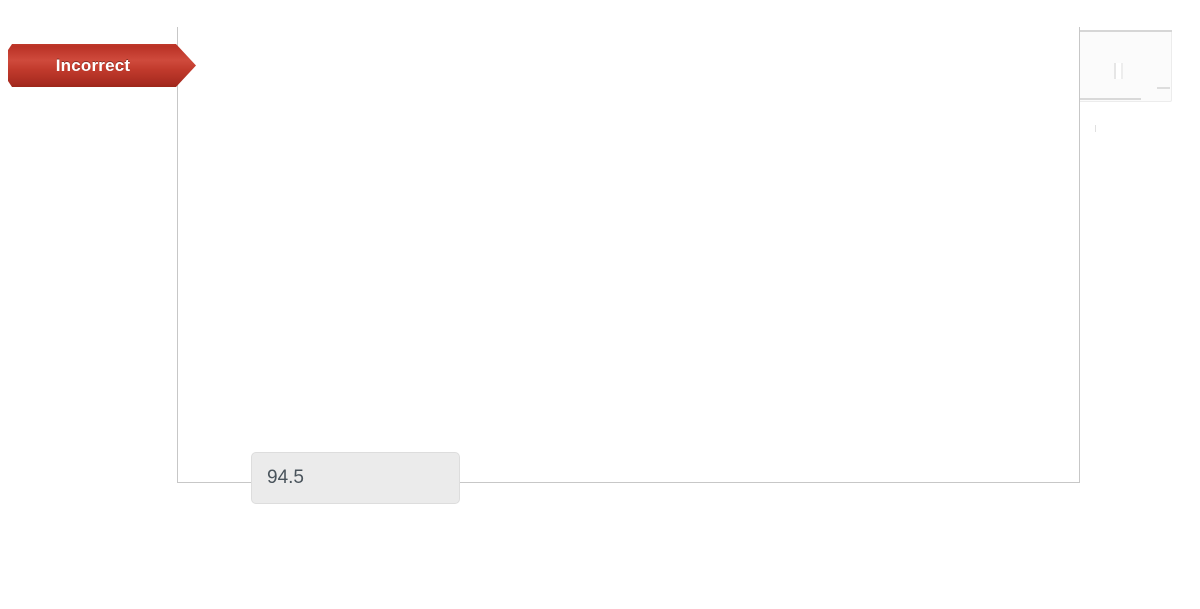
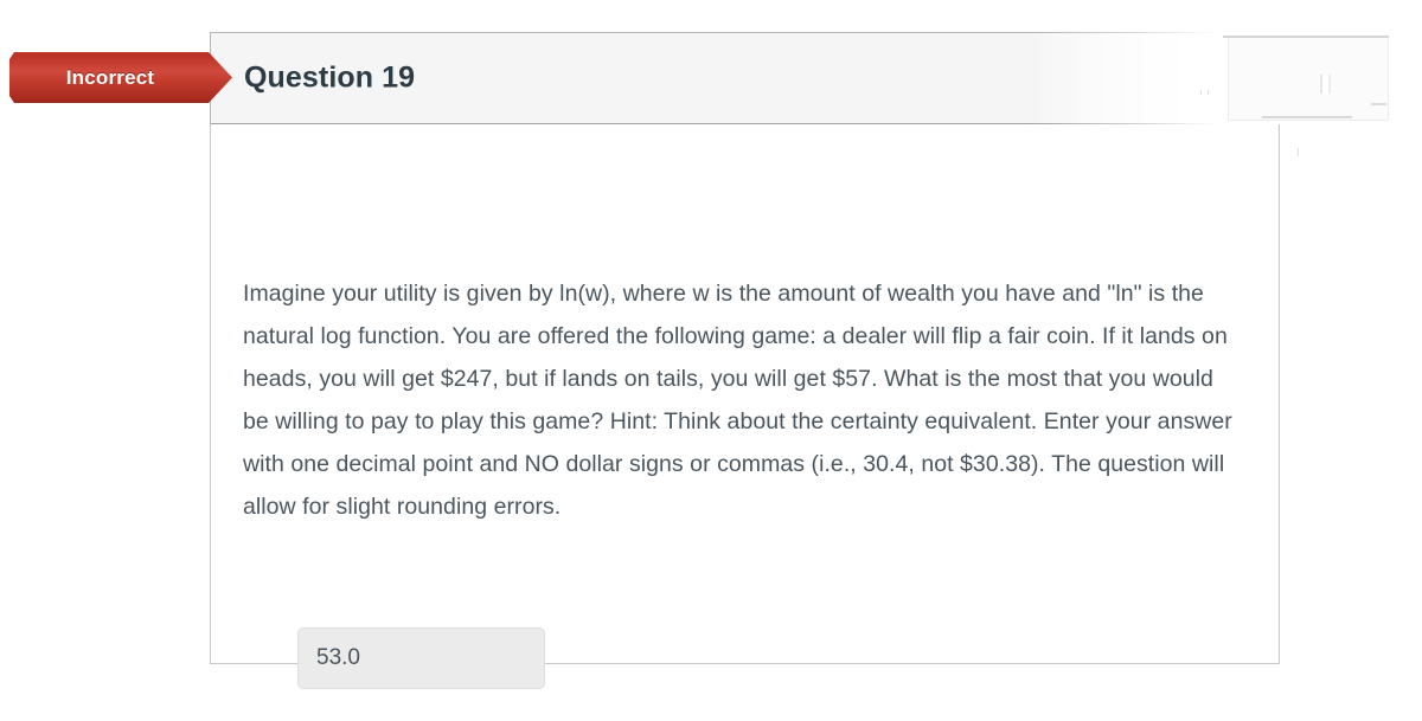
+ Question 19
+ Imagine your utility is given by ln(w), where w is the amount of wealth you have and "ln" is the natural log function. You are offered the following game: a dealer will flip a fair coin. If it lands on heads, you will get $247, but if lands on tails, you will get $57. What is the most that you would be willing to pay to play this game? Hint: Think about the certainty equivalent. Enter your answer with one decimal point and NO dollar signs or commas (i.e., 30.4, not $30.38). The question will allow for slight rounding errors.
- 94.5
+ 53.0
  Incorrect
